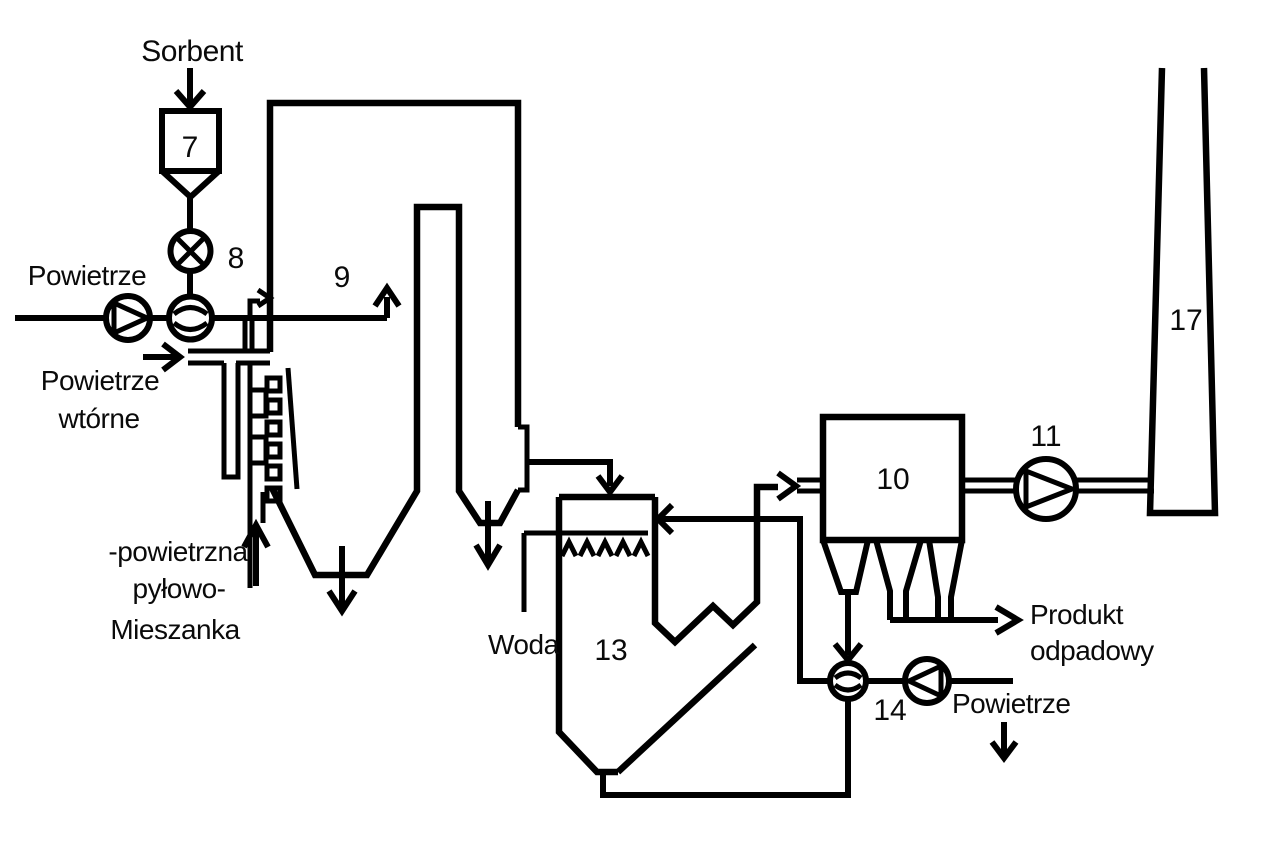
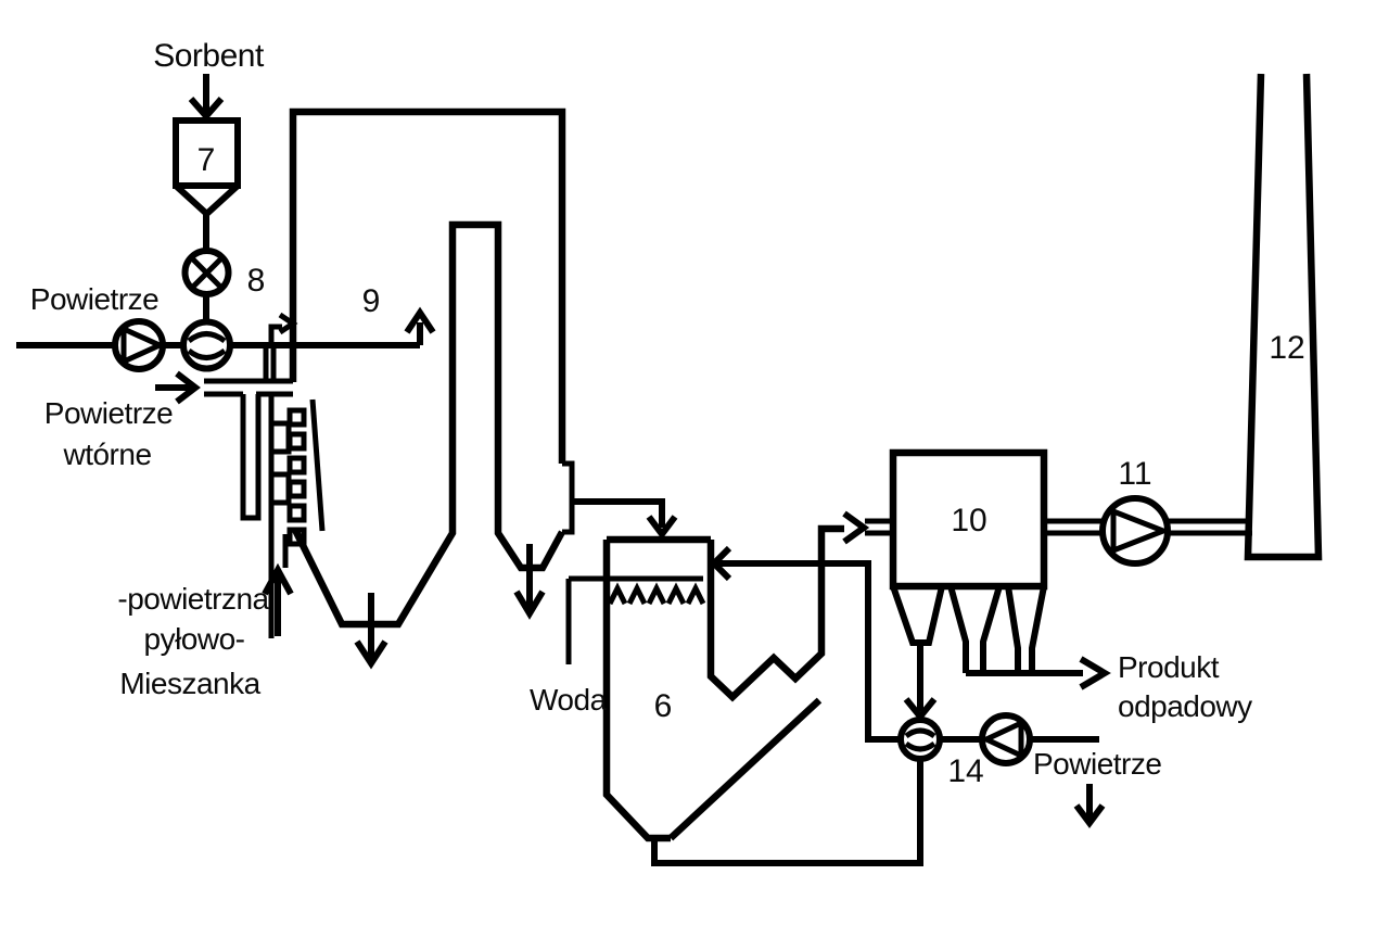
  Sorbent
  Powietrze
  Powietrze
  wtórne
  -powietrzna
  pyłowo-
  Mieszanka
  Woda
  Produkt
  odpadowy
  Powietrze
  7
  8
  9
  10
  11
- 17
+ 12
- 13
+ 6
  14
